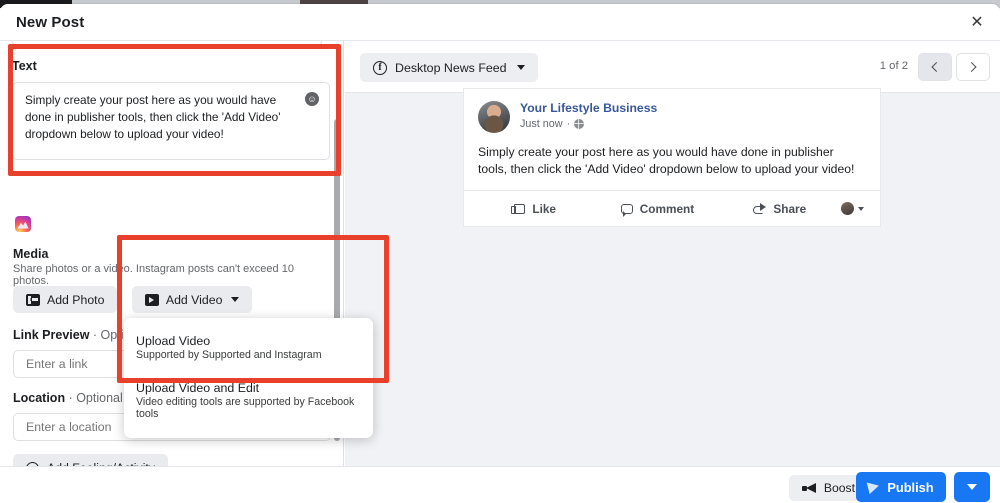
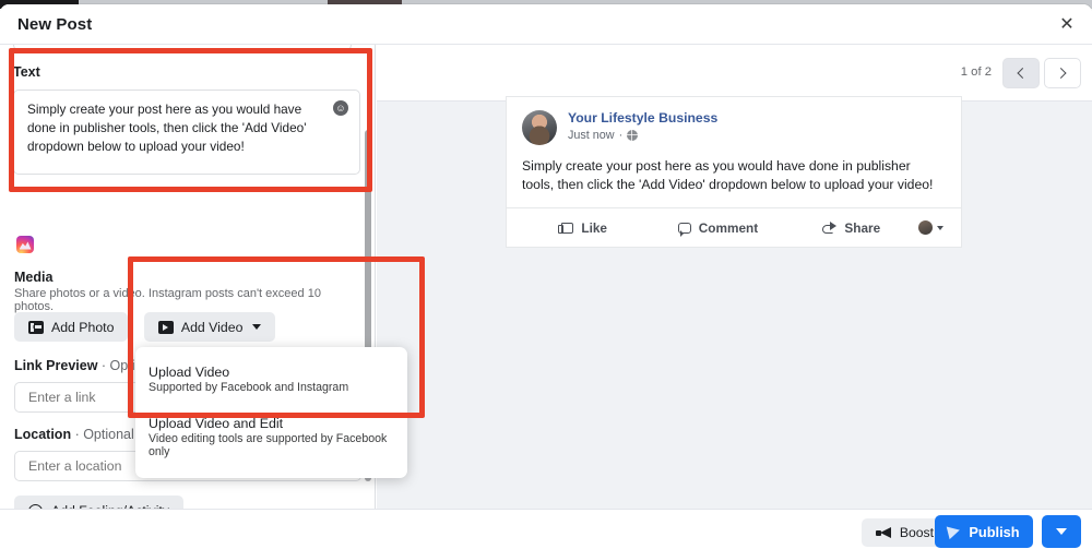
  New Post
  ✕
  Text
  Simply create your post here as you would have done in publisher tools, then click the 'Add Video' dropdown below to upload your video!
  ☺
  Media
  Share photos or a video. Instagram posts can't exceed 10 photos.
  Add Photo
  Add Video
  Link Preview · Opti
  Enter a link
  Location · Optional
  Enter a location
  Upload Video
- Supported by Supported and Instagram
+ Supported by Facebook and Instagram
  Upload Video and Edit
- Video editing tools are supported by Facebook tools
+ Video editing tools are supported by Facebook only
- f
- Desktop News Feed
  1 of 2
  Your Lifestyle Business
  Just now
  ·
  Simply create your post here as you would have done in publisher tools, then click the 'Add Video' dropdown below to upload your video!
  Like
  Comment
  Share
  Boost
  Publish
